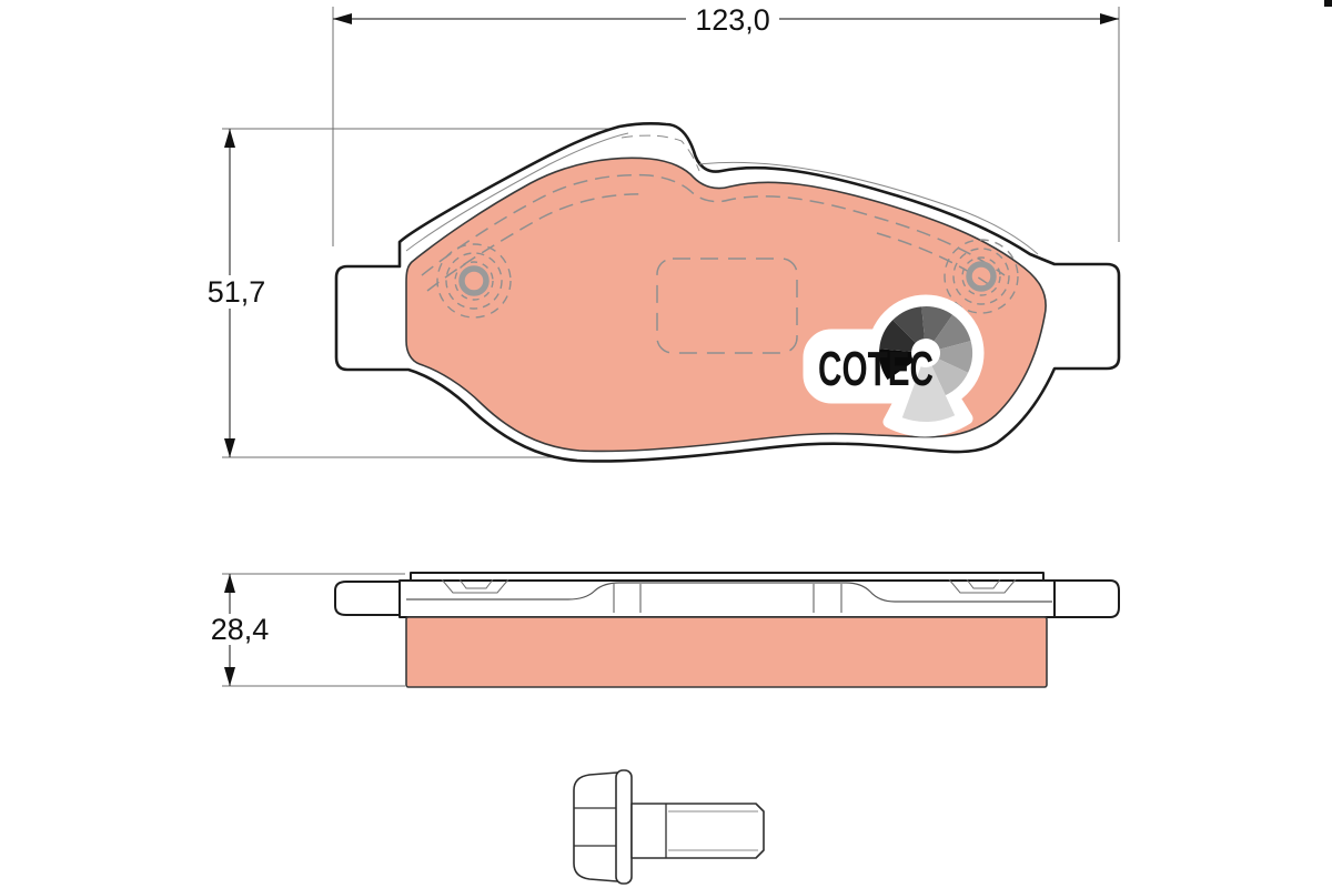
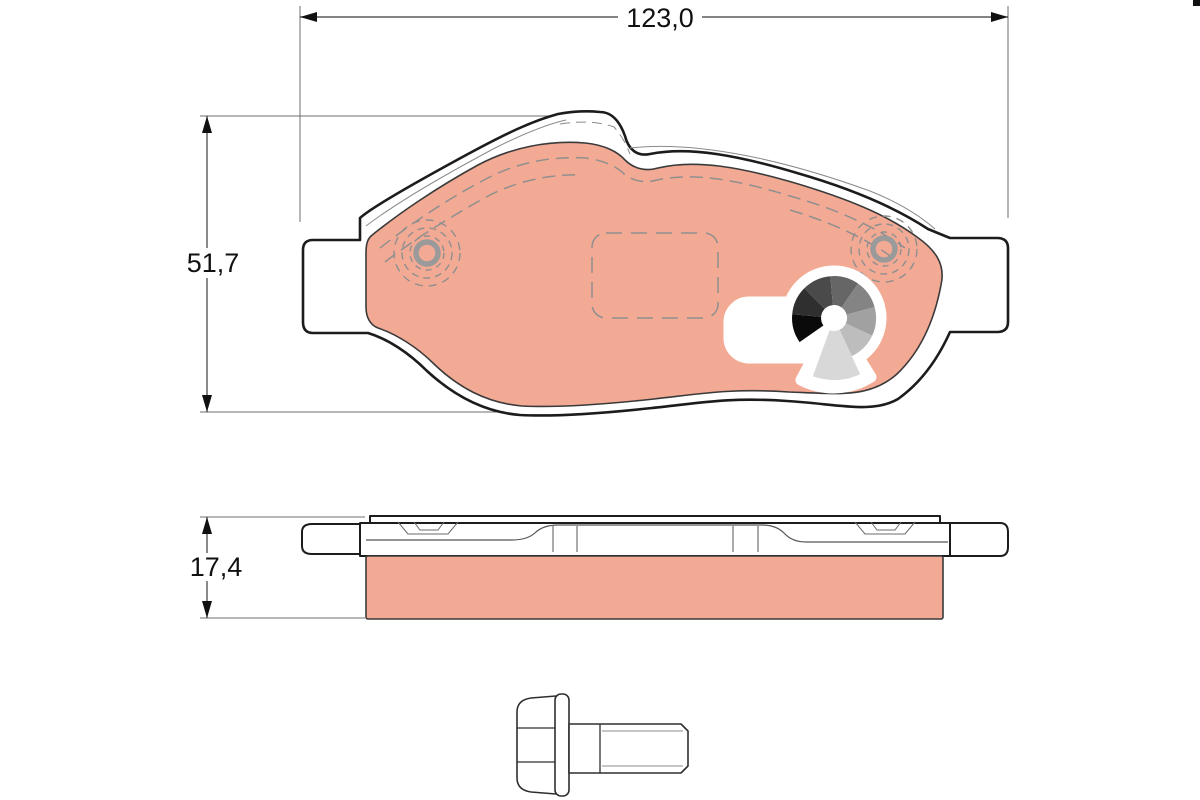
  123,0
  51,7
- COTEC
- 28,4
+ 17,4
